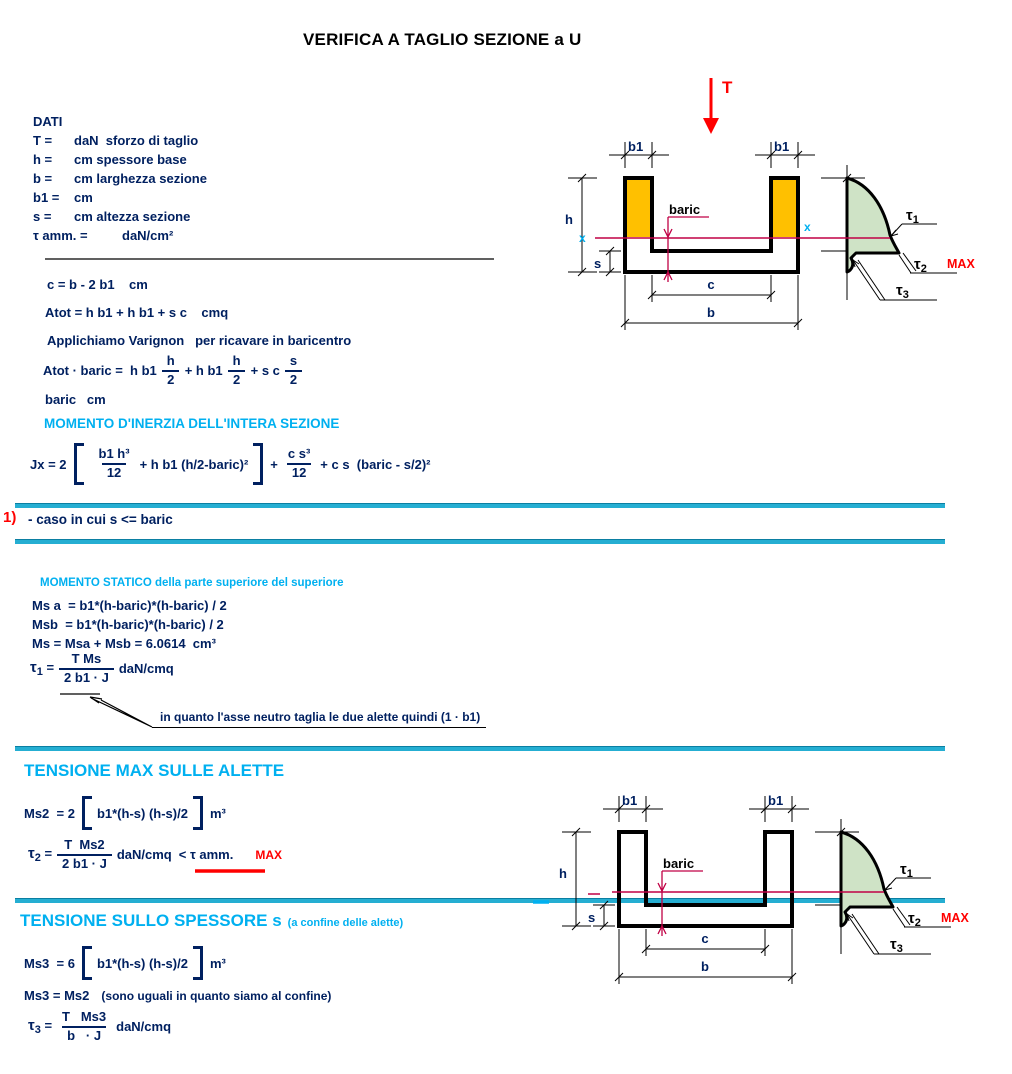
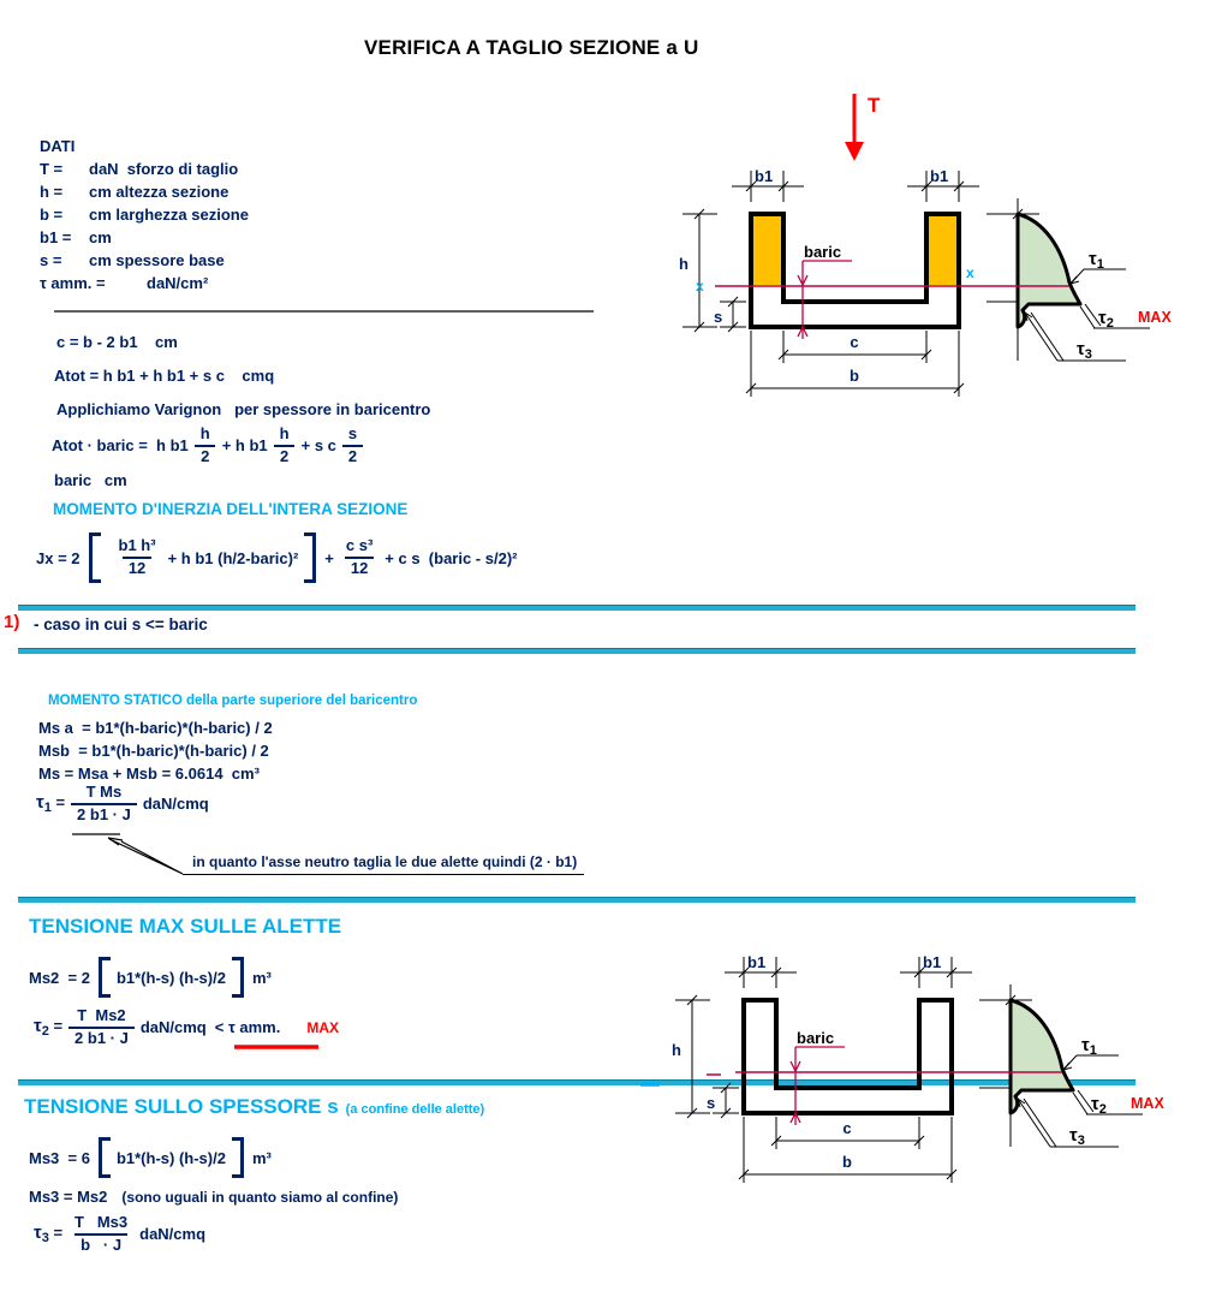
  VERIFICA A TAGLIO SEZIONE a U
  DATI
  T = daN sforzo di taglio
- h = cm spessore base
+ h = cm altezza sezione
  b = cm larghezza sezione
  b1 = cm
- s = cm altezza sezione
+ s = cm spessore base
  τ amm. = daN/cm²
  c = b - 2 b1 cm
  Atot = h b1 + h b1 + s c cmq
- Applichiamo Varignon per ricavare in baricentro
+ Applichiamo Varignon per spessore in baricentro
  Atot · baric = h b1
  h
  2
  + h b1
  h
  2
  + s c
  s
  2
  baric cm
  MOMENTO D'INERZIA DELL'INTERA SEZIONE
  Jx = 2
  b1 h³
  12
  + h b1 (h/2-baric)²
  +
  c s³
  12
  + c s (baric - s/2)²
  1)
  - caso in cui s <= baric
- MOMENTO STATICO della parte superiore del superiore
+ MOMENTO STATICO della parte superiore del baricentro
  Ms a = b1*(h-baric)*(h-baric) / 2
  Msb = b1*(h-baric)*(h-baric) / 2
  Ms = Msa + Msb = 6.0614 cm³
  τ1 =
  T Ms
  2 b1 · J
  daN/cmq
- in quanto l'asse neutro taglia le due alette quindi (1 · b1)
+ in quanto l'asse neutro taglia le due alette quindi (2 · b1)
  TENSIONE MAX SULLE ALETTE
  Ms2 = 2
  b1*(h-s) (h-s)/2
  m³
  τ2 =
  T Ms2
  2 b1 · J
  daN/cmq
  < τ amm.
  MAX
  TENSIONE SULLO SPESSORE s
  (a confine delle alette)
  Ms3 = 6
  b1*(h-s) (h-s)/2
  m³
  Ms3 = Ms2
  (sono uguali in quanto siamo al confine)
  τ3 =
  T Ms3
  b · J
  daN/cmq
  T
  b1
  b1
  h
  s
  c
  b
  x
  x
  baric
  τ1
  τ2
  MAX
  τ3
  b1
  b1
  h
  s
  c
  b
  baric
  τ1
  τ2
  MAX
  τ3
